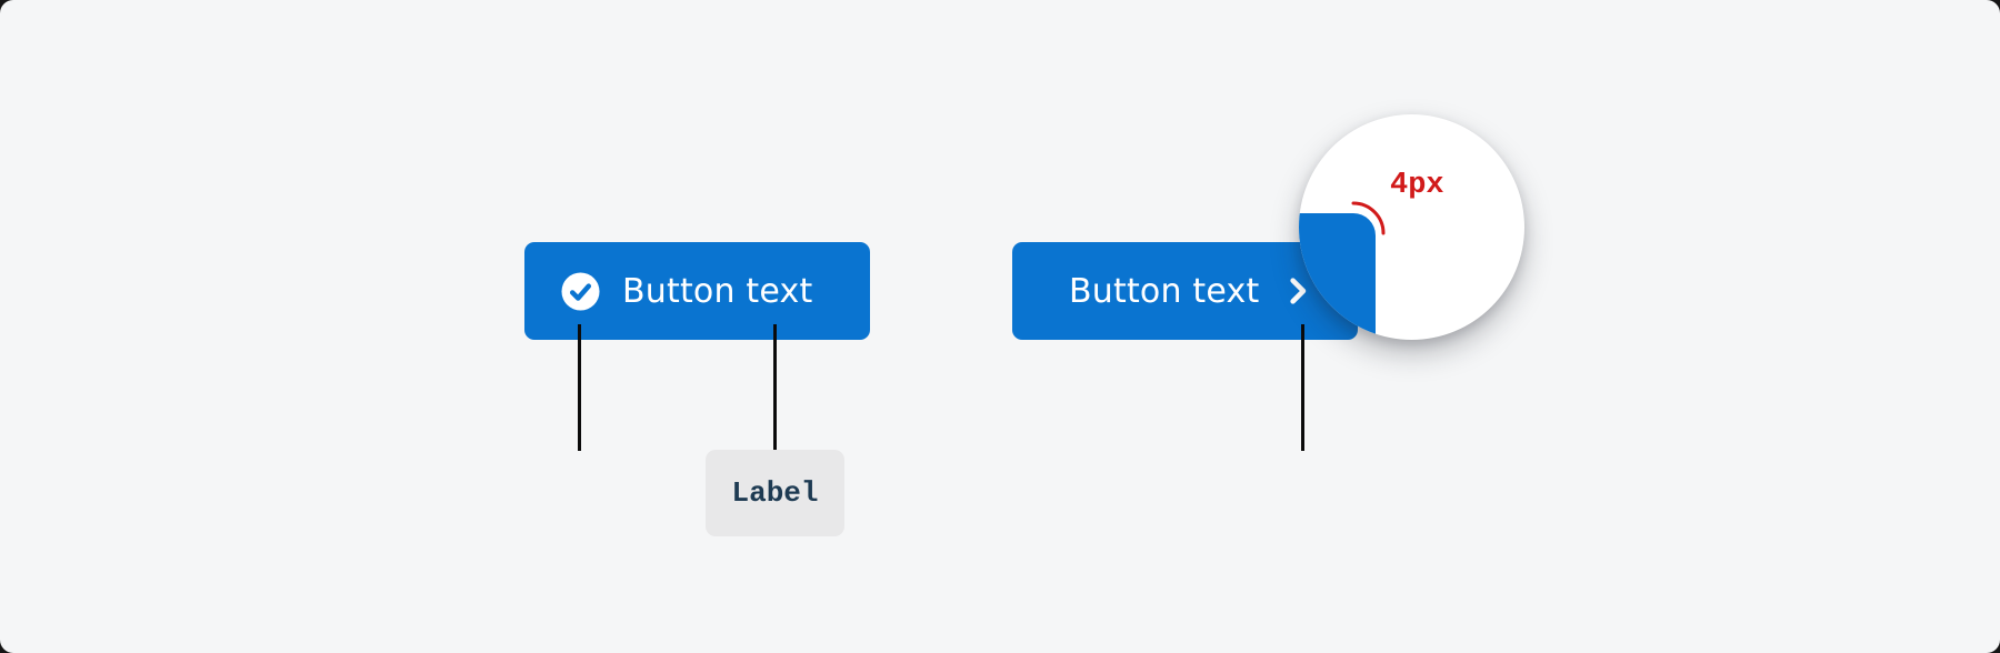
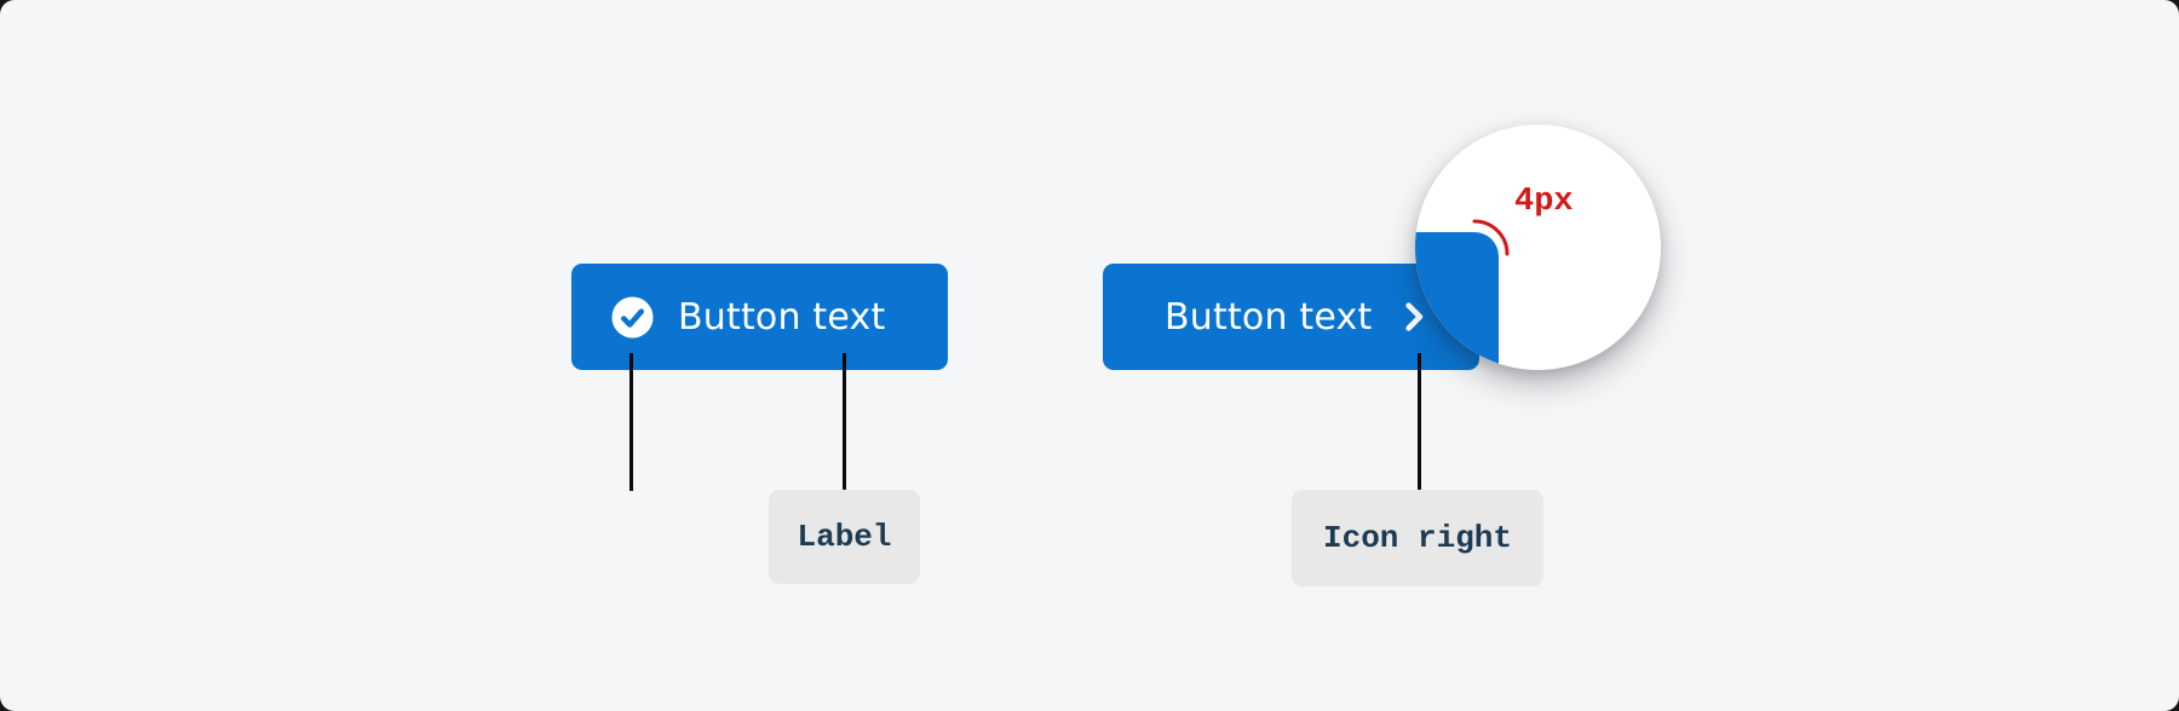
  Button text
  Button text
  Label
+ Icon right
  4px
